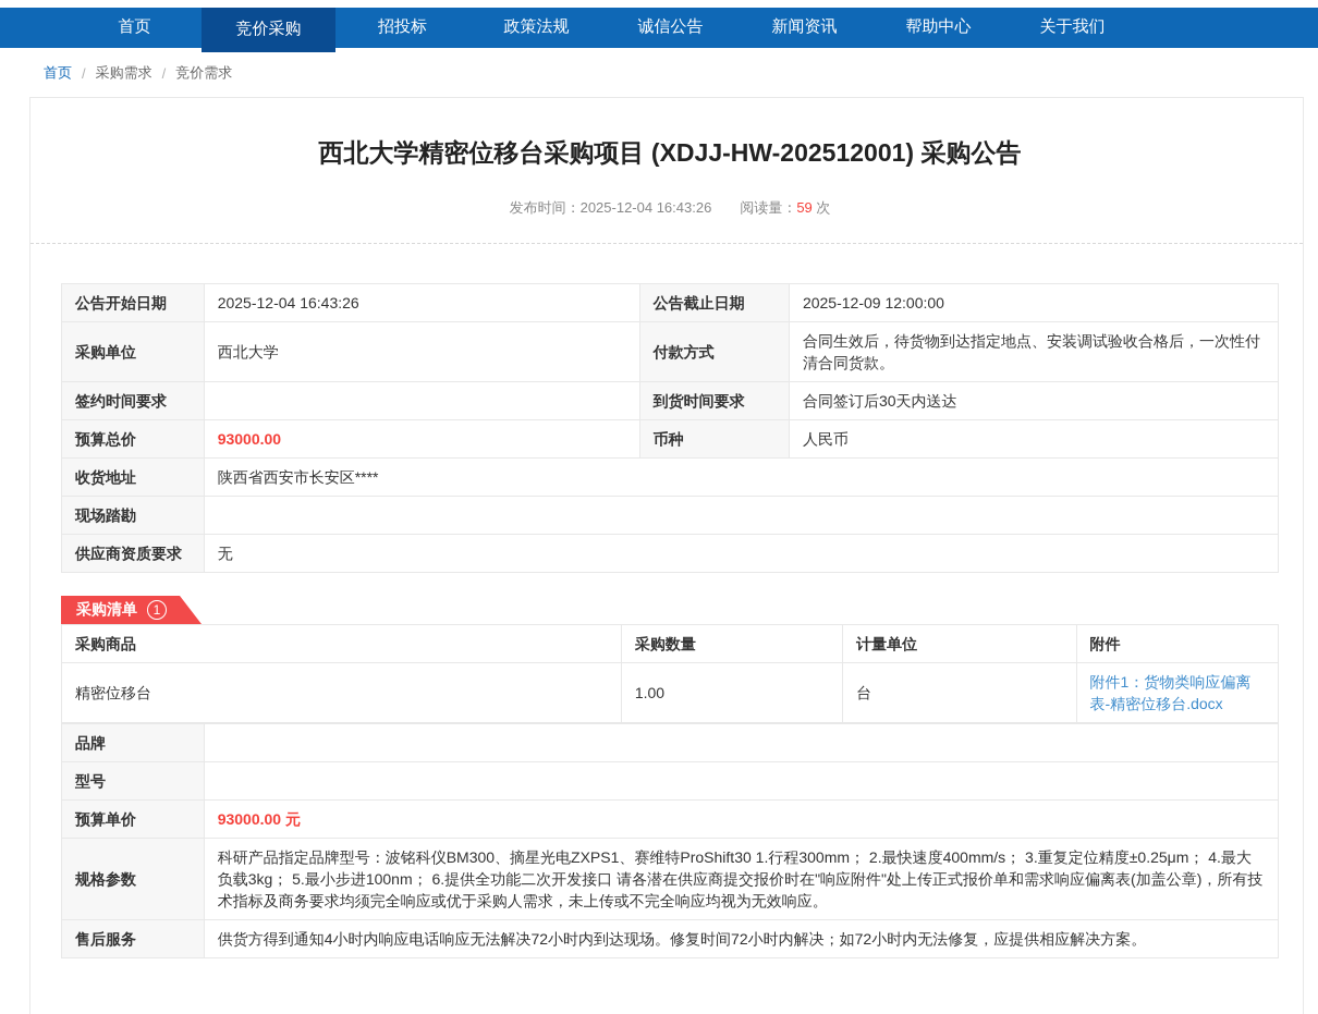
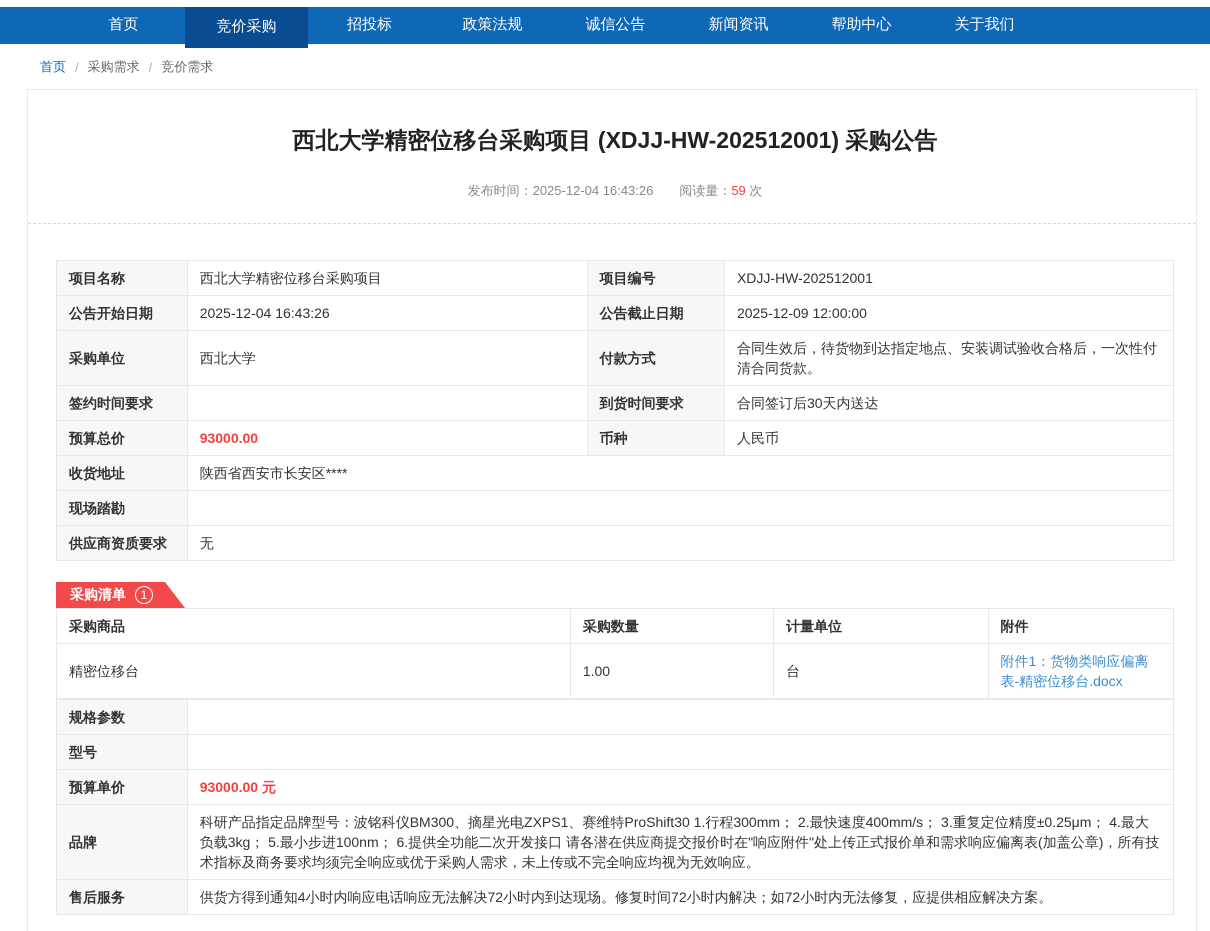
  首页
  竞价采购
  招投标
  政策法规
  诚信公告
  新闻资讯
  帮助中心
  关于我们
  首页
  /
  采购需求
  /
  竞价需求
  西北大学精密位移台采购项目 (XDJJ-HW-202512001) 采购公告
  发布时间：2025-12-04 16:43:26 阅读量：59 次
+ 项目名称	西北大学精密位移台采购项目	项目编号	XDJJ-HW-202512001
  公告开始日期	2025-12-04 16:43:26	公告截止日期	2025-12-09 12:00:00
  采购单位	西北大学	付款方式	合同生效后，待货物到达指定地点、安装调试验收合格后，一次性付清合同货款。
  签约时间要求		到货时间要求	合同签订后30天内送达
  预算总价	93000.00	币种	人民币
  收货地址	陕西省西安市长安区****
  现场踏勘
  供应商资质要求	无
  采购清单
  1
  采购商品	采购数量	计量单位	附件
  精密位移台	1.00	台	附件1：货物类响应偏离表-精密位移台.docx
- 品牌
+ 规格参数
  型号
  预算单价	93000.00 元
- 规格参数	科研产品指定品牌型号：波铭科仪BM300、摘星光电ZXPS1、赛维特ProShift30 1.行程300mm； 2.最快速度400mm/s； 3.重复定位精度±0.25μm； 4.最大负载3kg； 5.最小步进100nm； 6.提供全功能二次开发接口 请各潜在供应商提交报价时在"响应附件"处上传正式报价单和需求响应偏离表(加盖公章)，所有技术指标及商务要求均须完全响应或优于采购人需求，未上传或不完全响应均视为无效响应。
+ 品牌	科研产品指定品牌型号：波铭科仪BM300、摘星光电ZXPS1、赛维特ProShift30 1.行程300mm； 2.最快速度400mm/s； 3.重复定位精度±0.25μm； 4.最大负载3kg； 5.最小步进100nm； 6.提供全功能二次开发接口 请各潜在供应商提交报价时在"响应附件"处上传正式报价单和需求响应偏离表(加盖公章)，所有技术指标及商务要求均须完全响应或优于采购人需求，未上传或不完全响应均视为无效响应。
  售后服务	供货方得到通知4小时内响应电话响应无法解决72小时内到达现场。修复时间72小时内解决；如72小时内无法修复，应提供相应解决方案。
